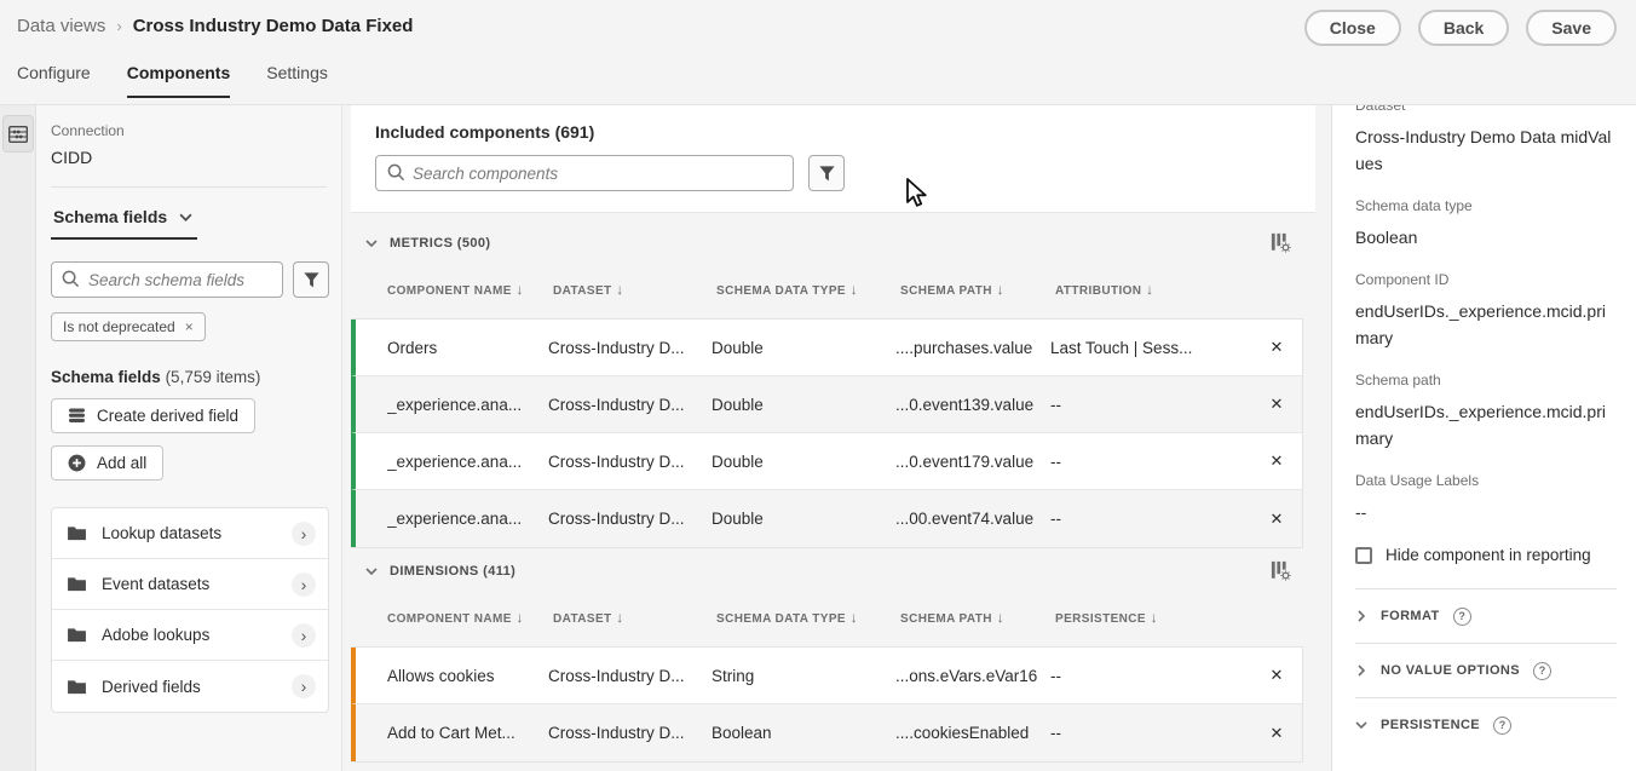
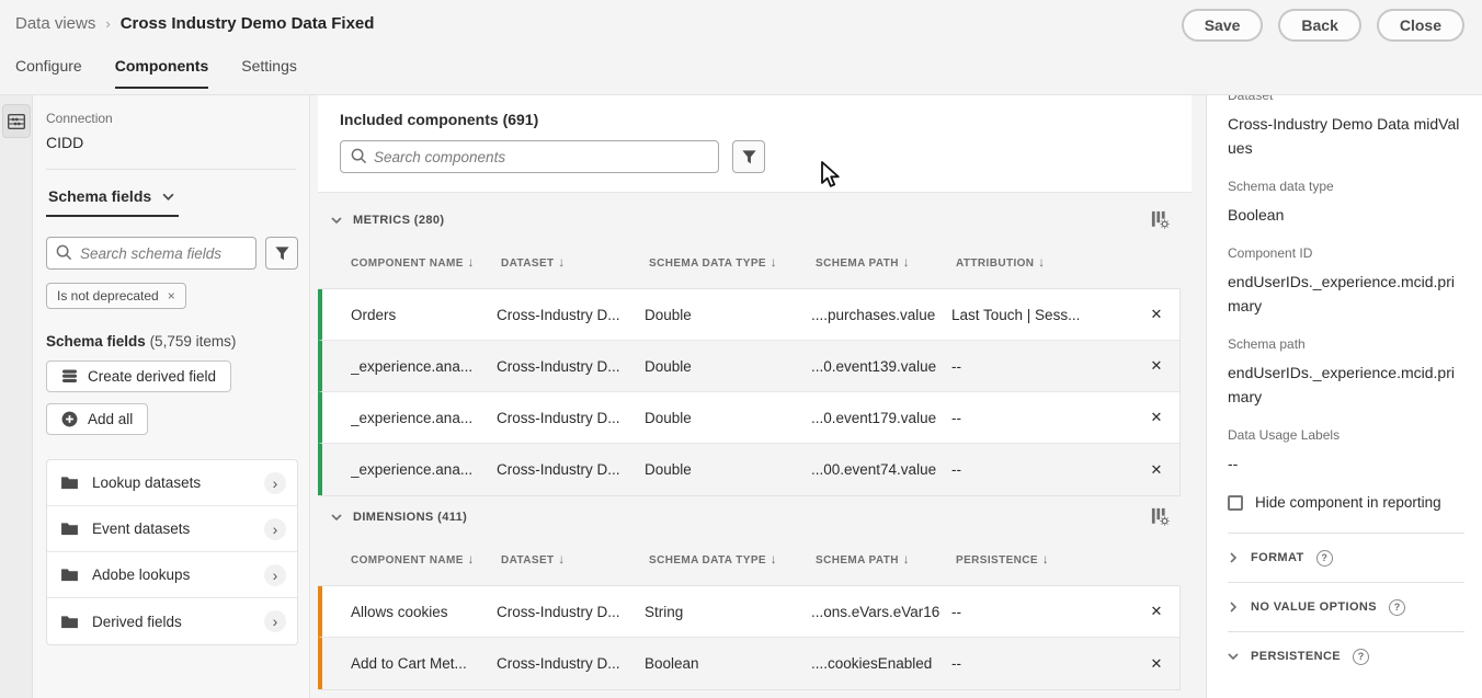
  Data views
  ›
  Cross Industry Demo Data Fixed
- Close
+ Save
  Back
- Save
+ Close
  Configure
  Components
  Settings
  Connection
  CIDD
  Schema fields
  Search schema fields
  Is not deprecated
  ×
  Schema fields (5,759 items)
  Create derived field
  Add all
  Lookup datasets
  ›
  Event datasets
  ›
  Adobe lookups
  ›
  Derived fields
  ›
  Included components (691)
  Search components
- METRICS (500)
+ METRICS (280)
  COMPONENT NAME ↓
  DATASET ↓
  SCHEMA DATA TYPE ↓
  SCHEMA PATH ↓
  ATTRIBUTION ↓
  Orders
  Cross-Industry D...
  Double
  ....purchases.value
  Last Touch | Sess...
  ✕
  _experience.ana...
  Cross-Industry D...
  Double
  ...0.event139.value
  --
  ✕
  _experience.ana...
  Cross-Industry D...
  Double
  ...0.event179.value
  --
  ✕
  _experience.ana...
  Cross-Industry D...
  Double
  ...00.event74.value
  --
  ✕
  DIMENSIONS (411)
  COMPONENT NAME ↓
  DATASET ↓
  SCHEMA DATA TYPE ↓
  SCHEMA PATH ↓
  PERSISTENCE ↓
  Allows cookies
  Cross-Industry D...
  String
  ...ons.eVars.eVar16
  --
  ✕
  Add to Cart Met...
  Cross-Industry D...
  Boolean
  ....cookiesEnabled
  --
  ✕
  Dataset
  Cross-Industry Demo Data midValues
  Schema data type
  Boolean
  Component ID
  endUserIDs._experience.mcid.primary
  Schema path
  endUserIDs._experience.mcid.primary
  Data Usage Labels
  --
  Hide component in reporting
  FORMAT
  ?
  NO VALUE OPTIONS
  ?
  PERSISTENCE
  ?
